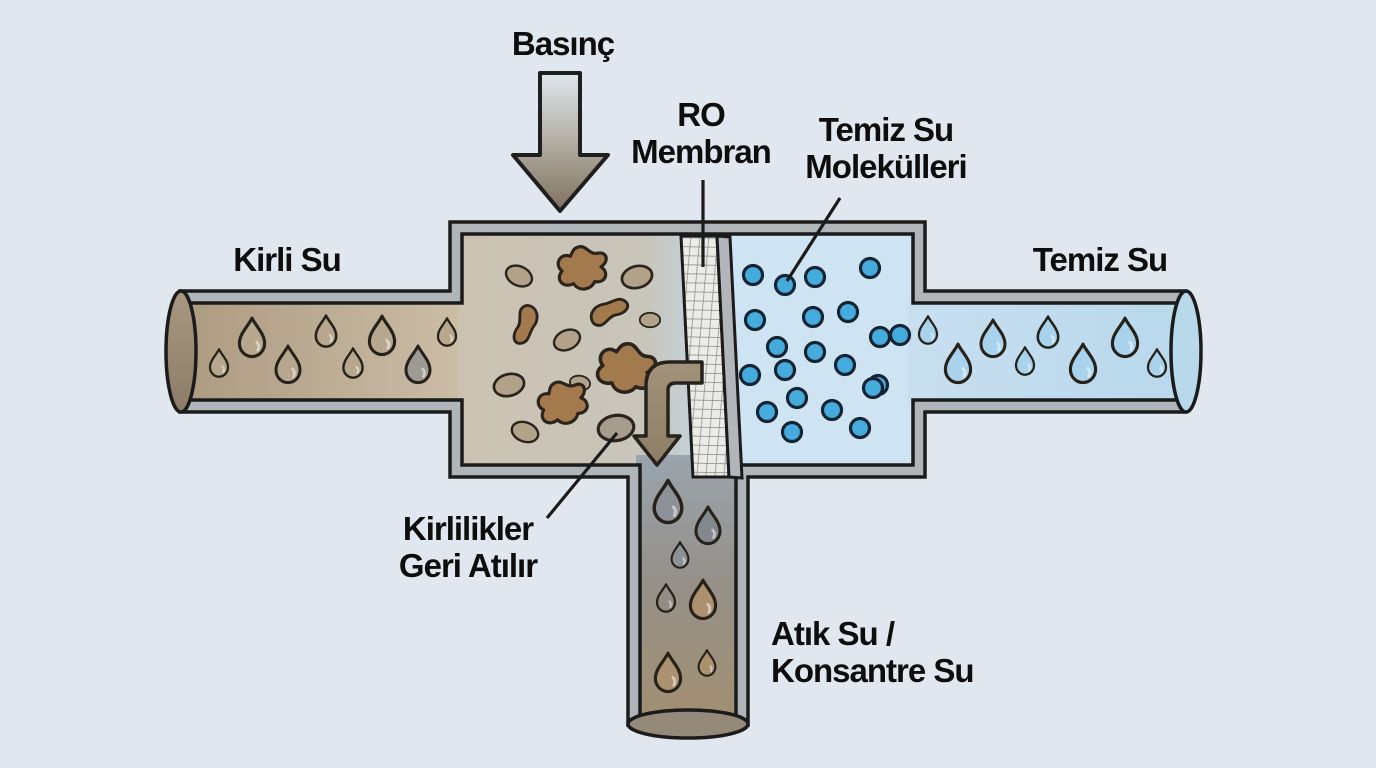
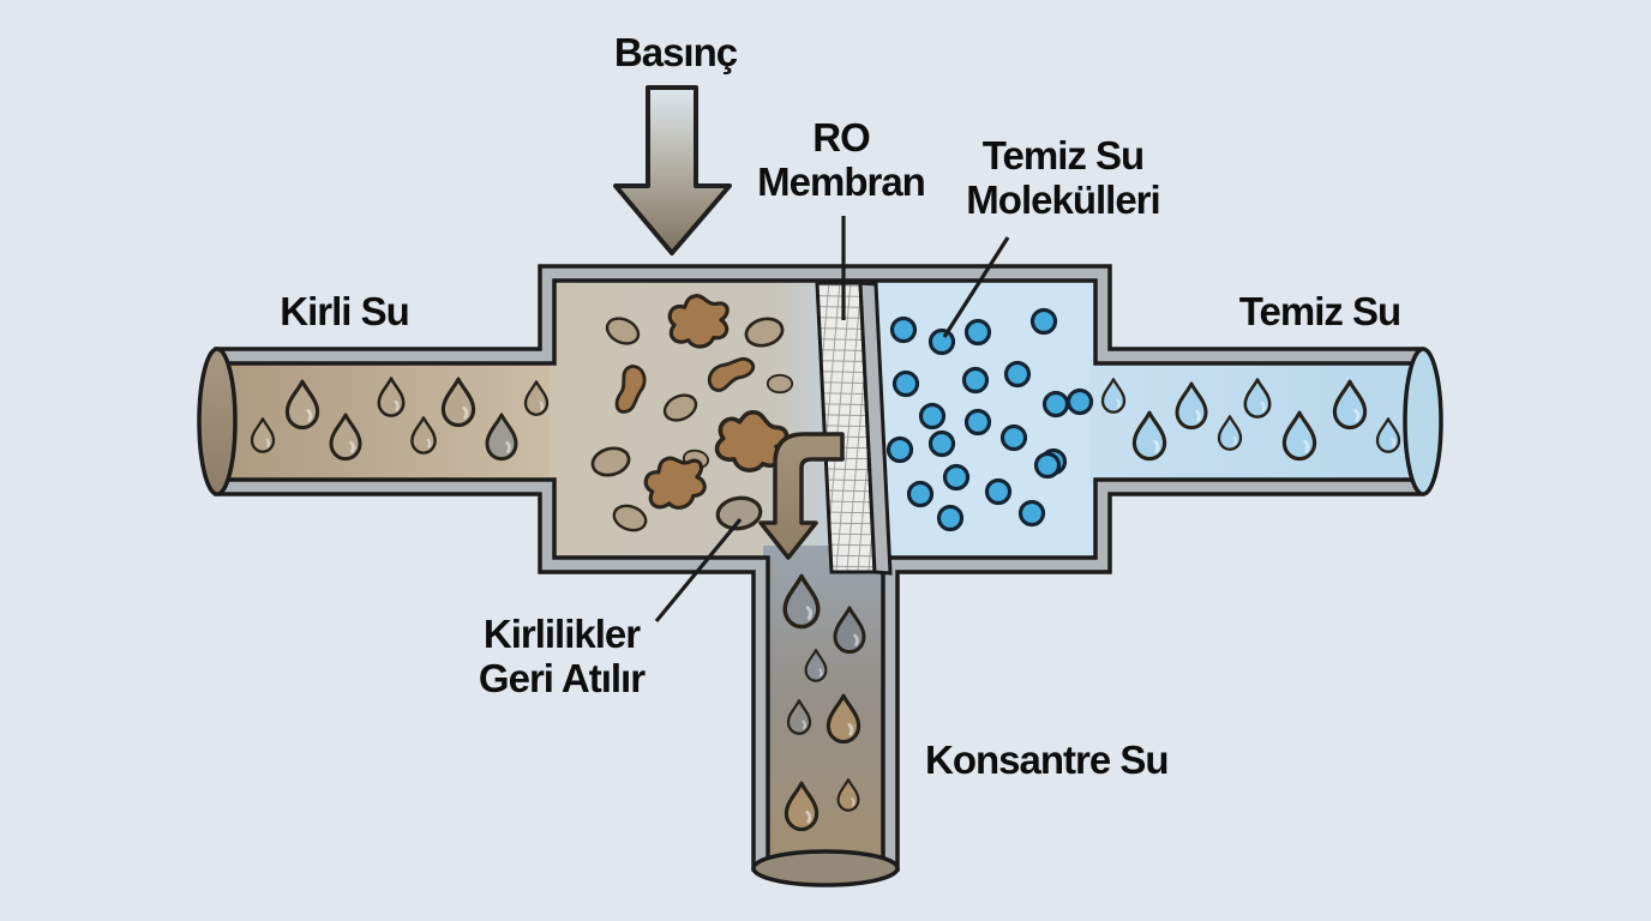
  Basınç
  RO
  Membran
  Temiz Su
  Molekülleri
  Kirli Su
  Temiz Su
  Kirlilikler
  Geri Atılır
- Atık Su /
  Konsantre Su
